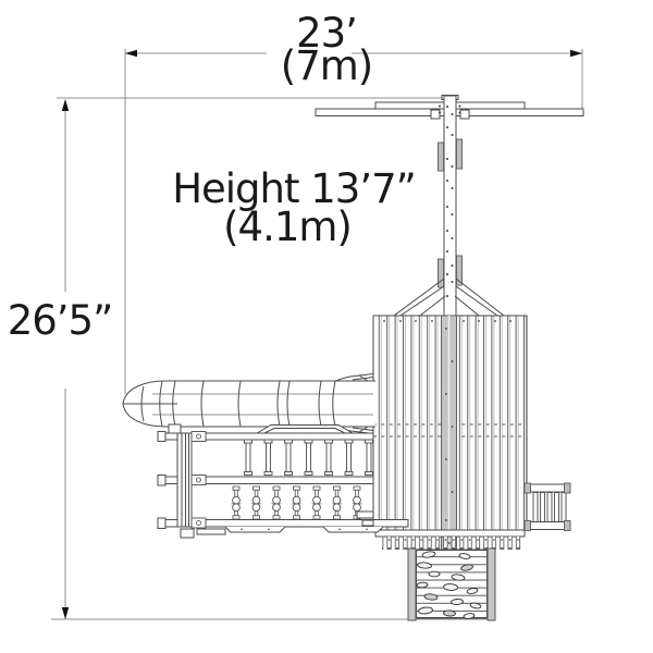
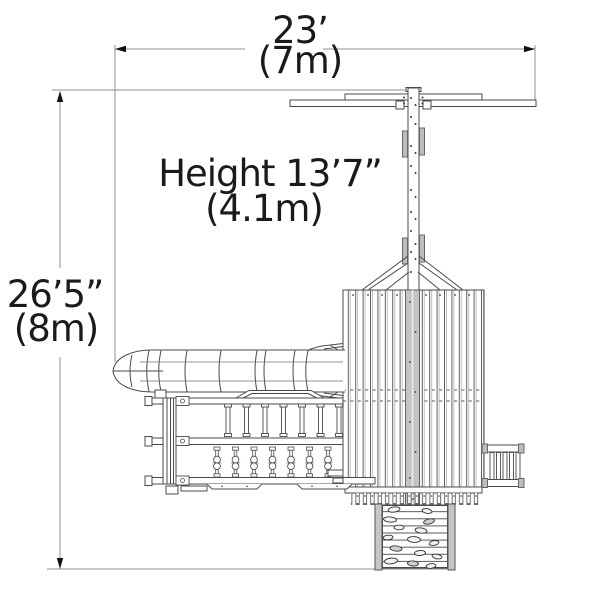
  23’
  (7m)
  26’5”
+ (8m)
  Height 13’7”
  (4.1m)
